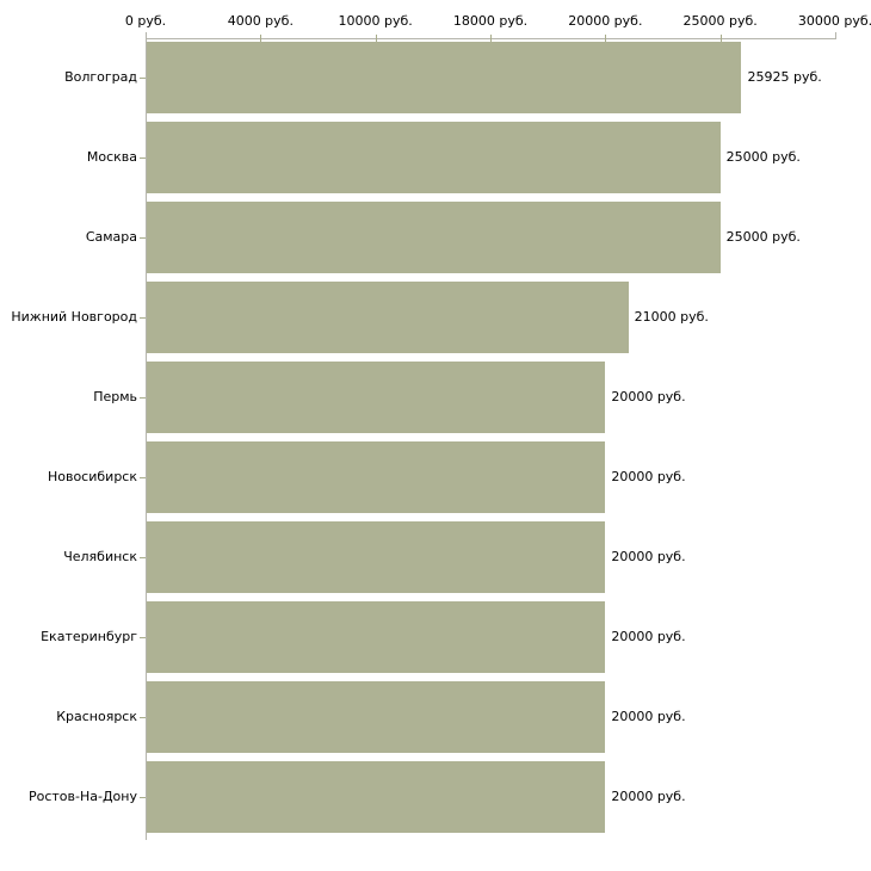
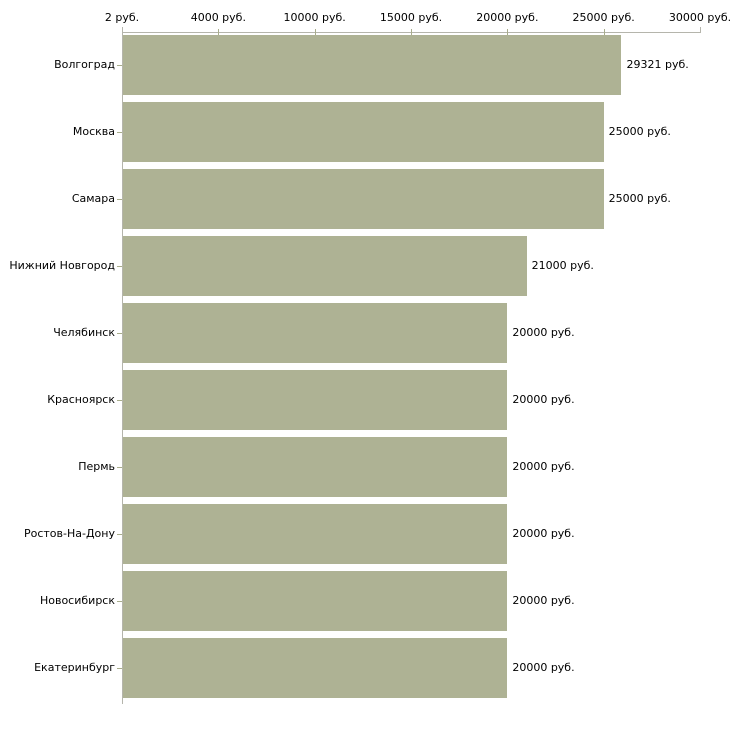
- 0 руб.
+ 2 руб.
  4000 руб.
  10000 руб.
- 18000 руб.
+ 15000 руб.
  20000 руб.
  25000 руб.
  30000 руб.
  Волгоград
  Москва
  Самара
  Нижний Новгород
- Пермь
+ Челябинск
- Новосибирск
+ Красноярск
- Челябинск
+ Пермь
- Екатеринбург
+ Ростов-На-Дону
- Красноярск
+ Новосибирск
- Ростов-На-Дону
+ Екатеринбург
- 25925 руб.
+ 29321 руб.
  25000 руб.
  25000 руб.
  21000 руб.
  20000 руб.
  20000 руб.
  20000 руб.
  20000 руб.
  20000 руб.
  20000 руб.
